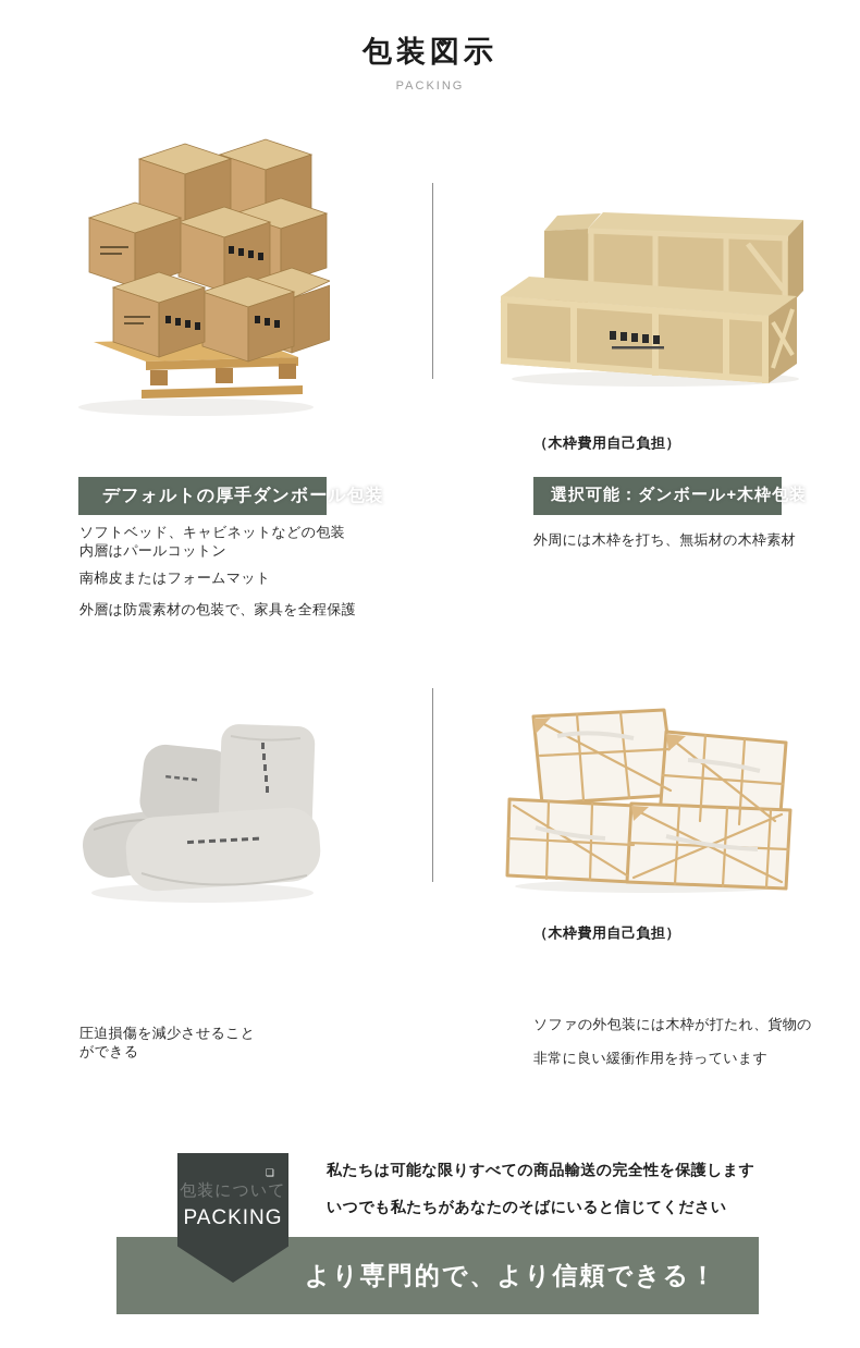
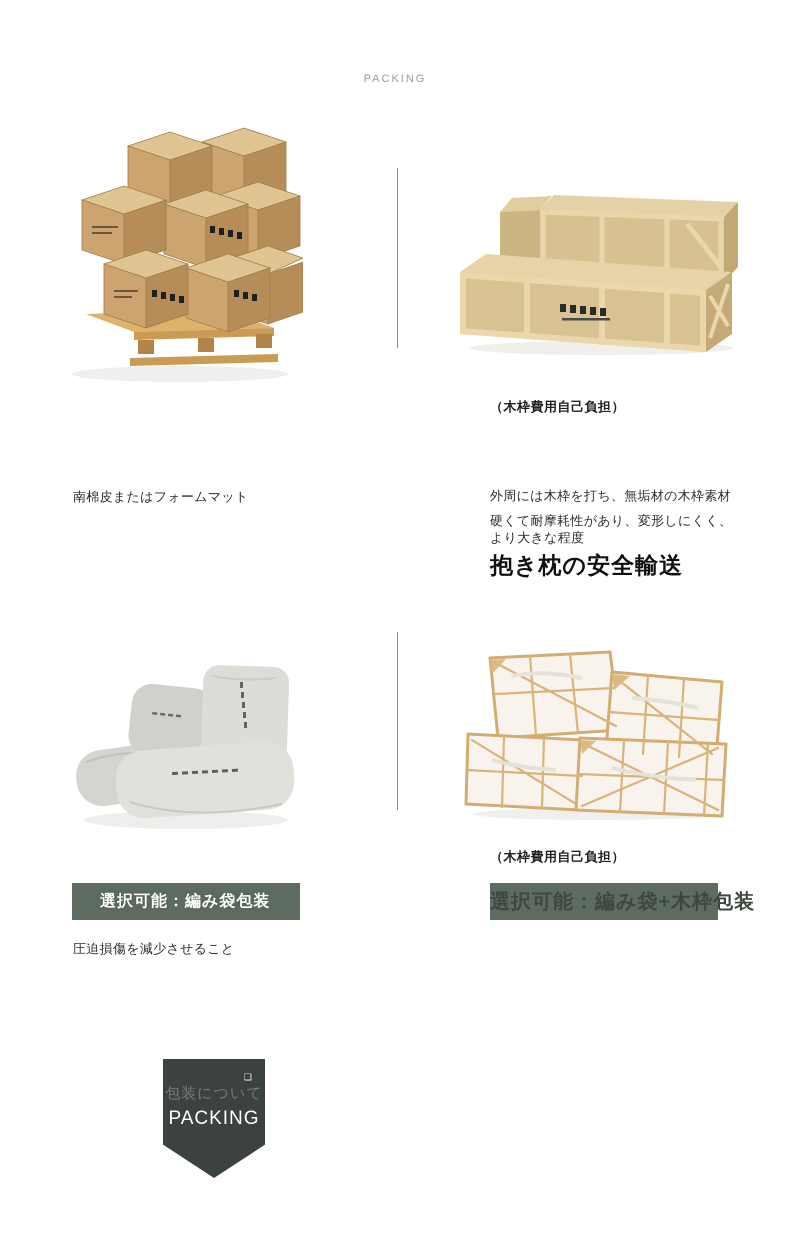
- 包装図示
  PACKING
  （木枠費用自己負担）
- デフォルトの厚手ダンボール包装
- 選択可能：ダンボール+木枠包装
- ソフトベッド、キャビネットなどの包装
- 内層はパールコットン
  南棉皮またはフォームマット
- 外層は防震素材の包装で、家具を全程保護
  外周には木枠を打ち、無垢材の木枠素材
+ 硬くて耐摩耗性があり、変形しにくく、
+ より大きな程度
+ 抱き枕の安全輸送
  （木枠費用自己負担）
+ 選択可能：編み袋包装
+ 選択可能：編み袋+木枠包装
  圧迫損傷を減少させること
- ができる
- ソファの外包装には木枠が打たれ、貨物の
- 非常に良い緩衝作用を持っています
- 私たちは可能な限りすべての商品輸送の完全性を保護します
- いつでも私たちがあなたのそばにいると信じてください
- より専門的で、より信頼できる！
  ❏
  包装について
  PACKING
